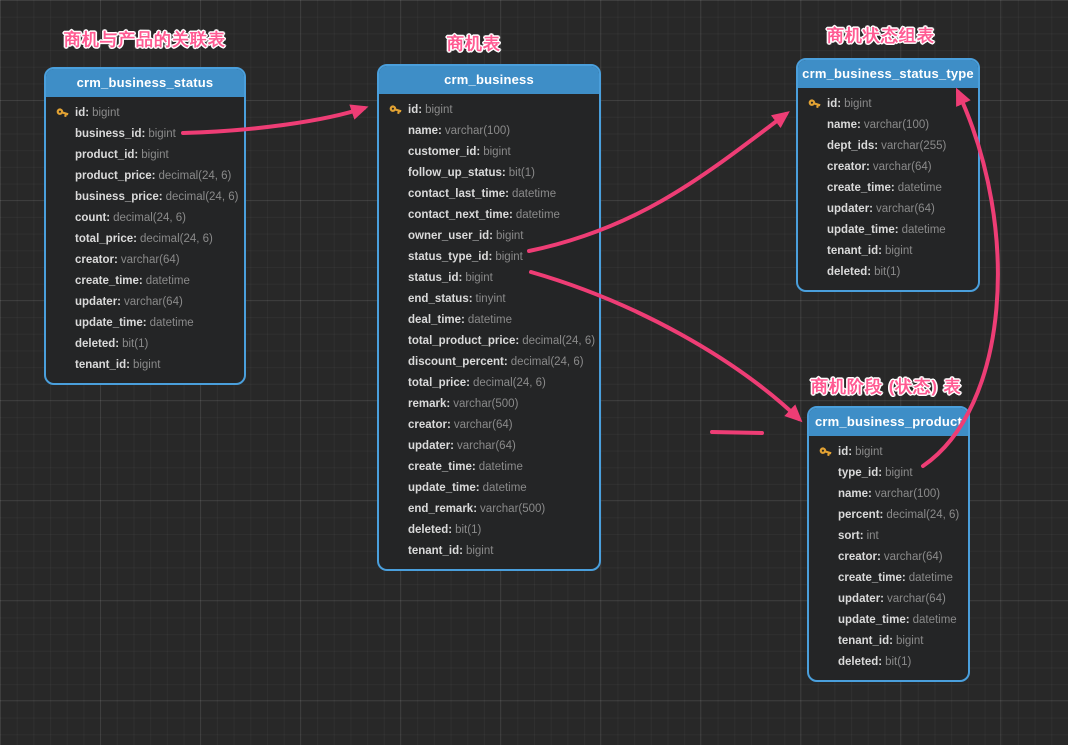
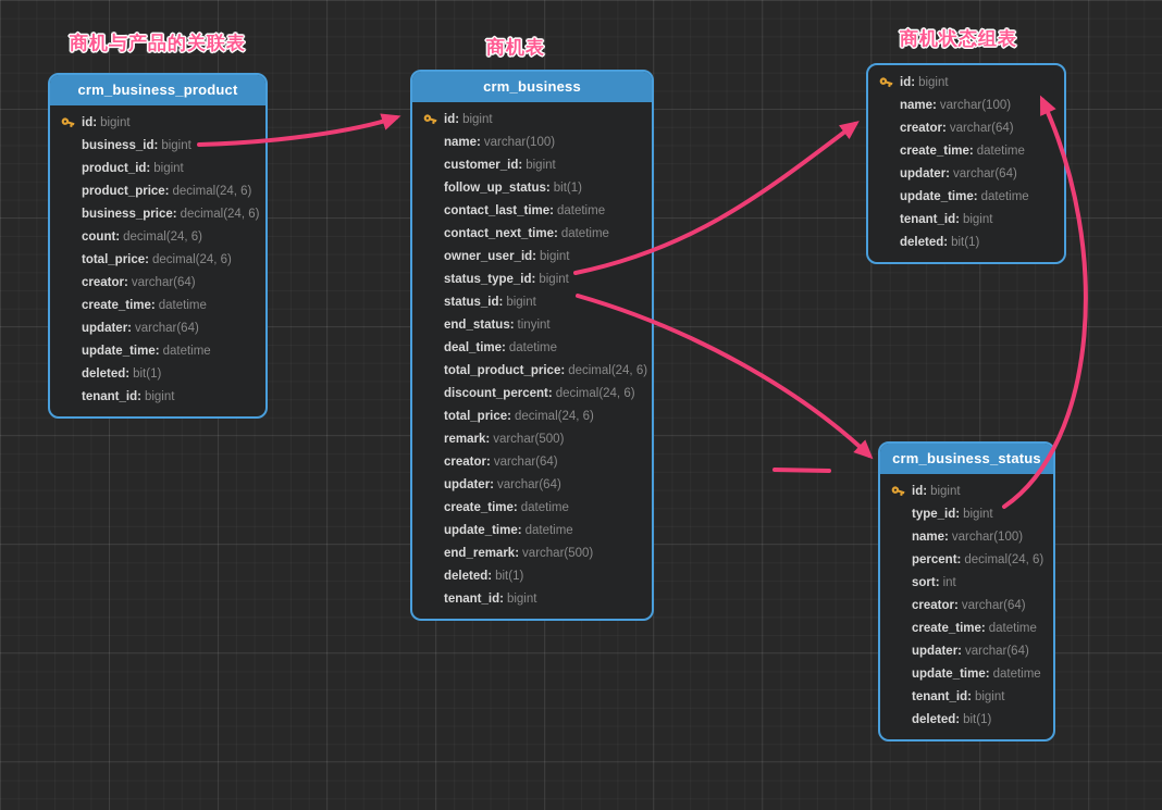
  商机与产品的关联表
  商机表
  商机状态组表
- 商机阶段 (状态) 表
- crm_business_status
+ crm_business_product
  id:
  bigint
  business_id:
  bigint
  product_id:
  bigint
  product_price:
  decimal(24, 6)
  business_price:
  decimal(24, 6)
  count:
  decimal(24, 6)
  total_price:
  decimal(24, 6)
  creator:
  varchar(64)
  create_time:
  datetime
  updater:
  varchar(64)
  update_time:
  datetime
  deleted:
  bit(1)
  tenant_id:
  bigint
  crm_business
  id:
  bigint
  name:
  varchar(100)
  customer_id:
  bigint
  follow_up_status:
  bit(1)
  contact_last_time:
  datetime
  contact_next_time:
  datetime
  owner_user_id:
  bigint
  status_type_id:
  bigint
  status_id:
  bigint
  end_status:
  tinyint
  deal_time:
  datetime
  total_product_price:
  decimal(24, 6)
  discount_percent:
  decimal(24, 6)
  total_price:
  decimal(24, 6)
  remark:
  varchar(500)
  creator:
  varchar(64)
  updater:
  varchar(64)
  create_time:
  datetime
  update_time:
  datetime
  end_remark:
  varchar(500)
  deleted:
  bit(1)
  tenant_id:
  bigint
- crm_business_status_type
  id:
  bigint
  name:
  varchar(100)
- dept_ids:
- varchar(255)
  creator:
  varchar(64)
  create_time:
  datetime
  updater:
  varchar(64)
  update_time:
  datetime
  tenant_id:
  bigint
  deleted:
  bit(1)
- crm_business_product
+ crm_business_status
  id:
  bigint
  type_id:
  bigint
  name:
  varchar(100)
  percent:
  decimal(24, 6)
  sort:
  int
  creator:
  varchar(64)
  create_time:
  datetime
  updater:
  varchar(64)
  update_time:
  datetime
  tenant_id:
  bigint
  deleted:
  bit(1)
